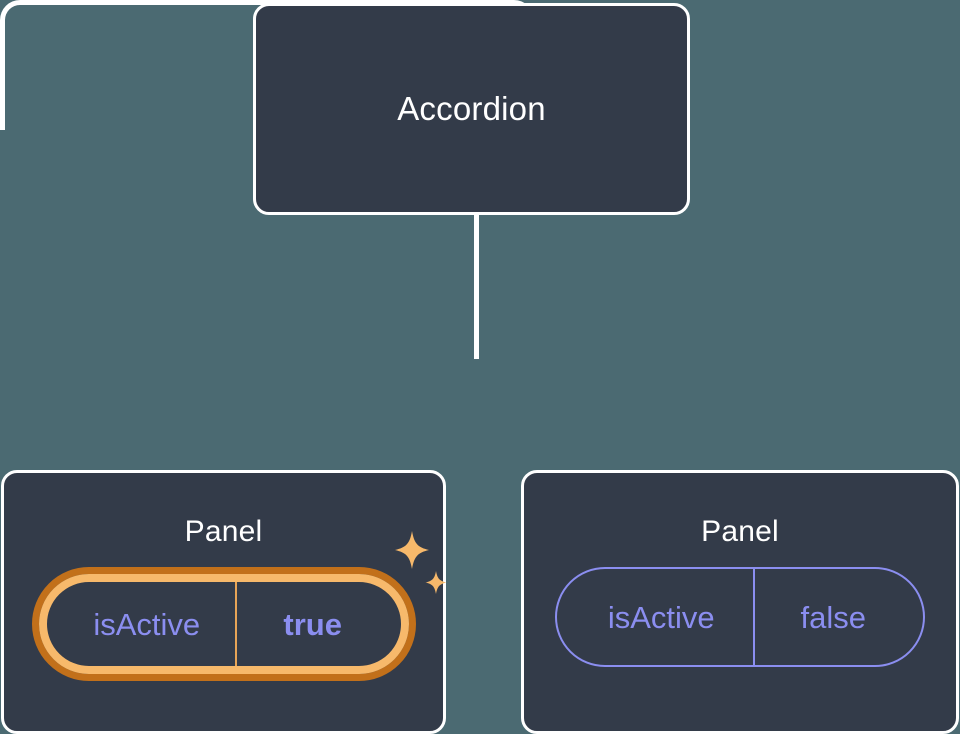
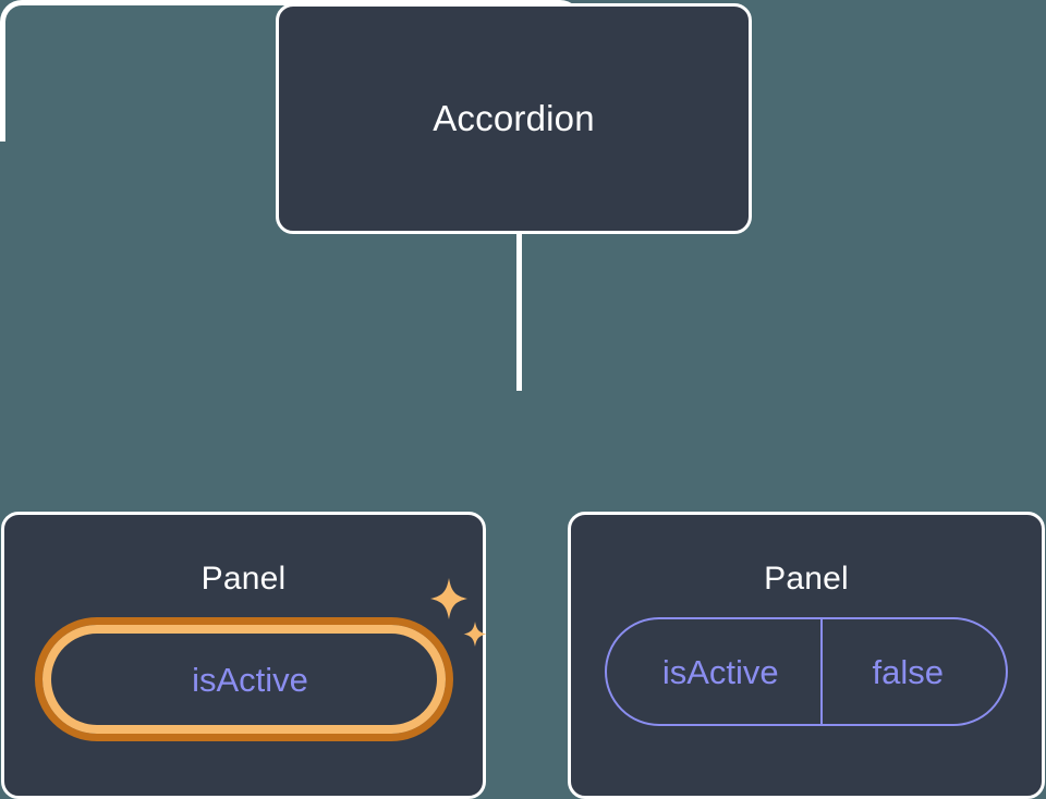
  Accordion
  Panel
  isActive
- true
  Panel
  isActive
  false
